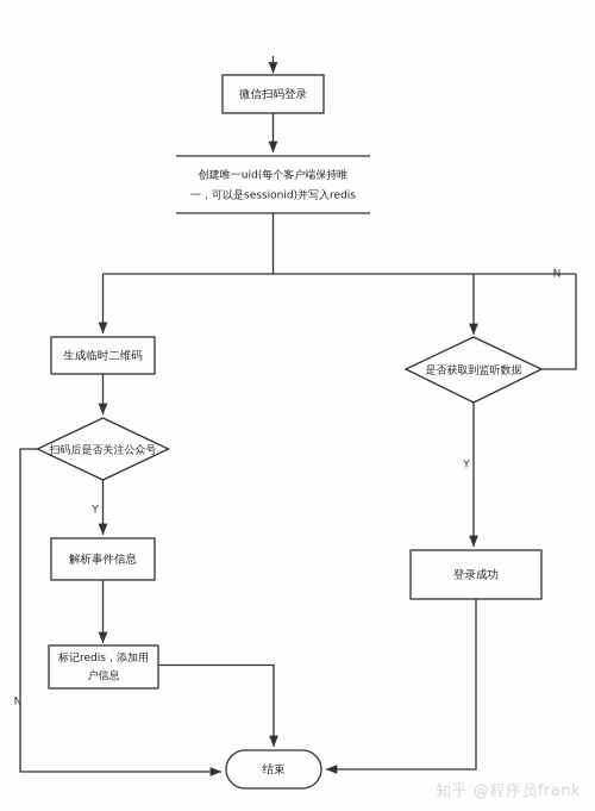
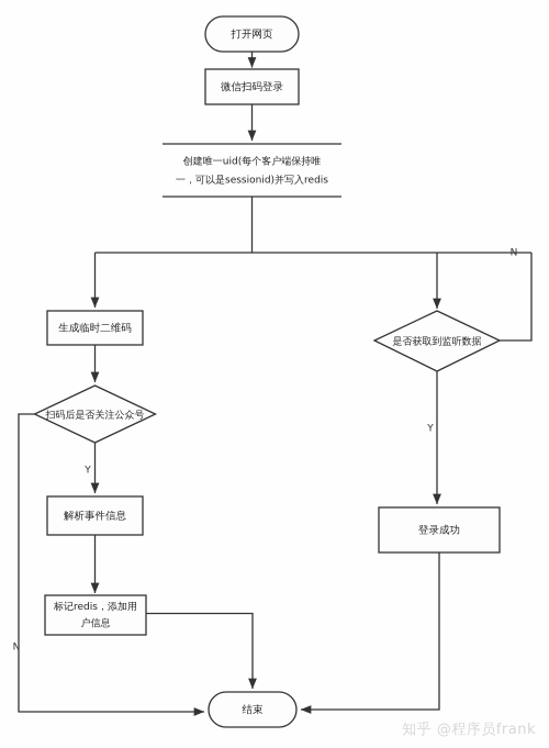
+ 打开网页
  微信扫码登录
  创建唯一uid(每个客户端保持唯
  一，可以是sessionid)并写入redis
  生成临时二维码
  扫码后是否关注公众号
  解析事件信息
  标记redis，添加用
  户信息
  是否获取到监听数据
  登录成功
  结束
  N
  Y
  Y
  N
  知乎 @程序员frank
